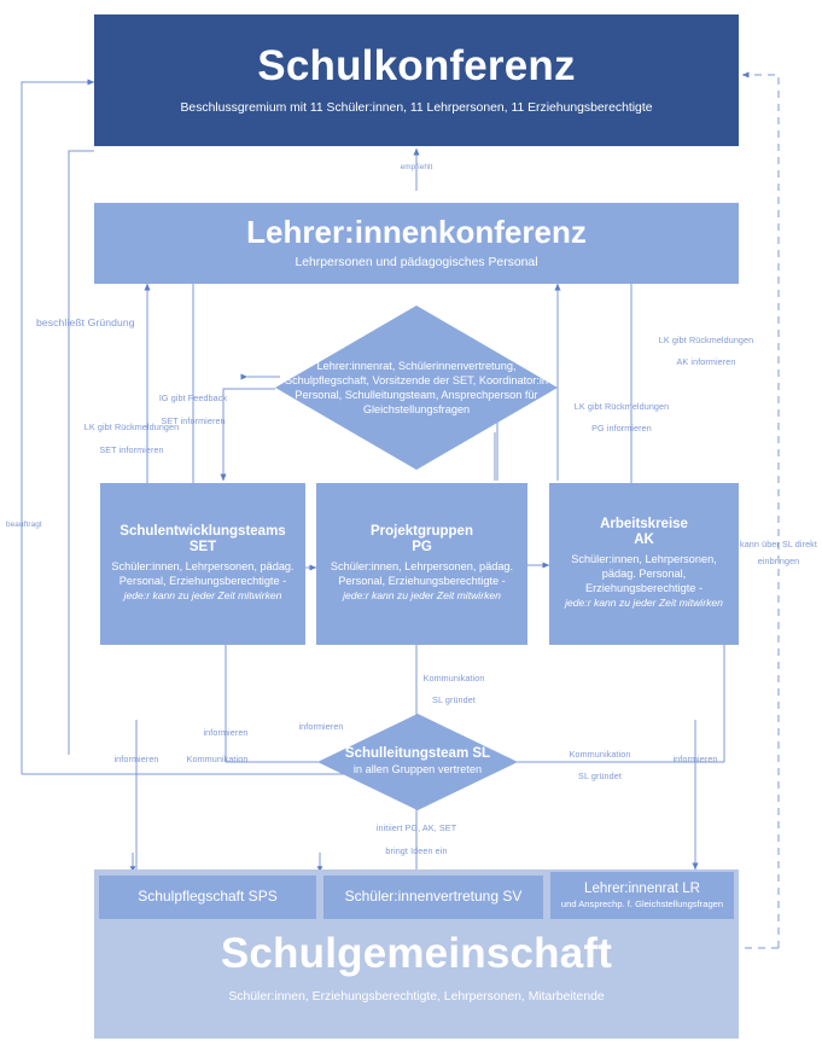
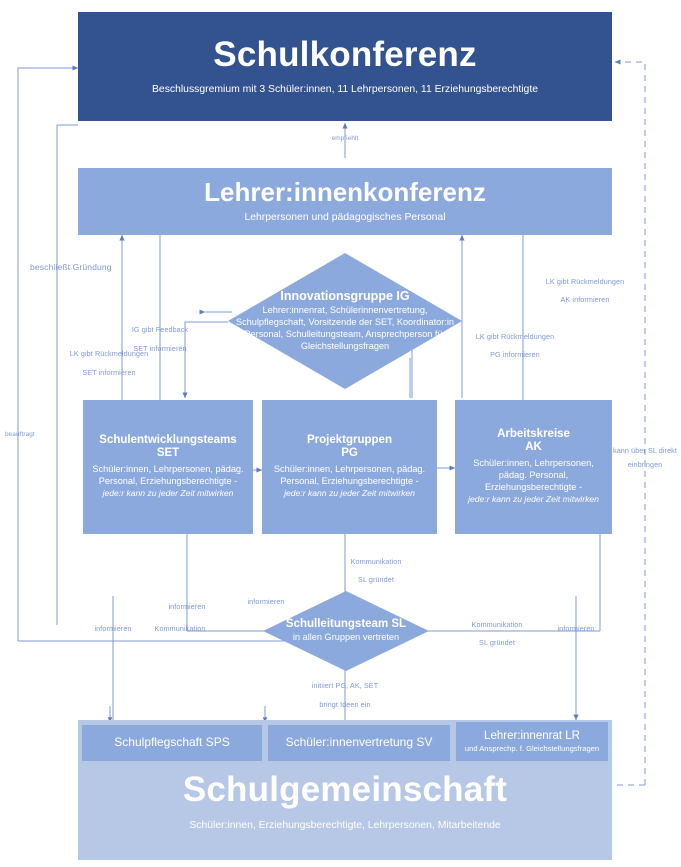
  Schulkonferenz
- Beschlussgremium mit 11 Schüler:innen, 11 Lehrpersonen, 11 Erziehungsberechtigte
+ Beschlussgremium mit 3 Schüler:innen, 11 Lehrpersonen, 11 Erziehungsberechtigte
  Lehrer:innenkonferenz
  Lehrpersonen und pädagogisches Personal
+ Innovationsgruppe IG
  Lehrer:innenrat, Schülerinnenvertretung, Schulpflegschaft, Vorsitzende der SET, Koordinator:in Personal, Schulleitungsteam, Ansprechperson für Gleichstellungsfragen
  Schulentwicklungsteams
  SET
  Schüler:innen, Lehrpersonen, pädag. Personal, Erziehungsberechtigte -
  jede:r kann zu jeder Zeit mitwirken
  Projektgruppen
  PG
  Schüler:innen, Lehrpersonen, pädag. Personal, Erziehungsberechtigte -
  jede:r kann zu jeder Zeit mitwirken
  Arbeitskreise
  AK
  Schüler:innen, Lehrpersonen, pädag. Personal, Erziehungsberechtigte -
  jede:r kann zu jeder Zeit mitwirken
  Schulleitungsteam SL
  in allen Gruppen vertreten
  Schulgemeinschaft
  Schüler:innen, Erziehungsberechtigte, Lehrpersonen, Mitarbeitende
  Schulpflegschaft SPS
  Schüler:innenvertretung SV
  Lehrer:innenrat LR
  und Ansprechp. f. Gleichstellungsfragen
  beschließt Gründung
  IG gibt Feedback
  SET informieren
  LK gibt Rückmeldungen
  SET informieren
  LK gibt Rückmeldungen
  PG informieren
  LK gibt Rückmeldungen
  AK informieren
  kann über SL direkt
  einbringen
  Kommunikation
  SL gründet
  Kommunikation
  SL gründet
  Kommunikation
  informieren
  informieren
  informieren
  informieren
  initiiert PG, AK, SET
  bringt Ideen ein
